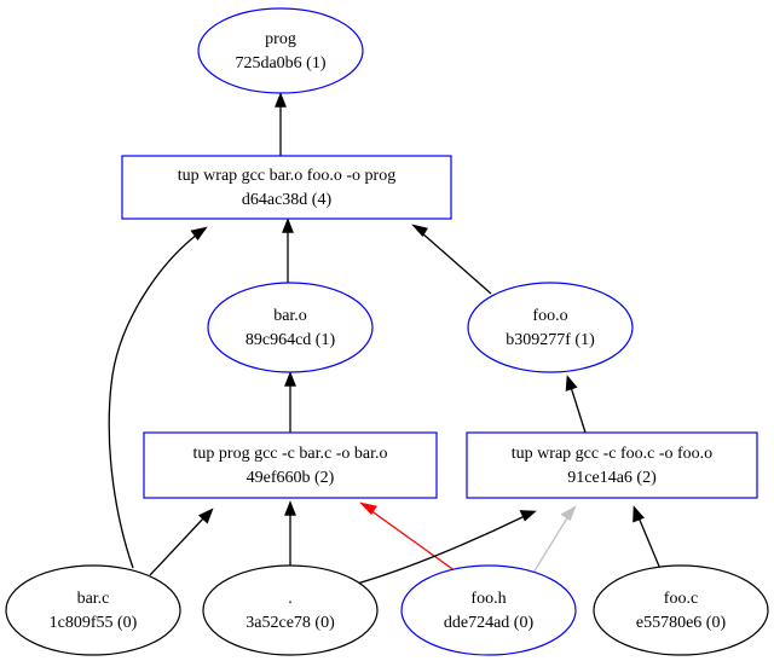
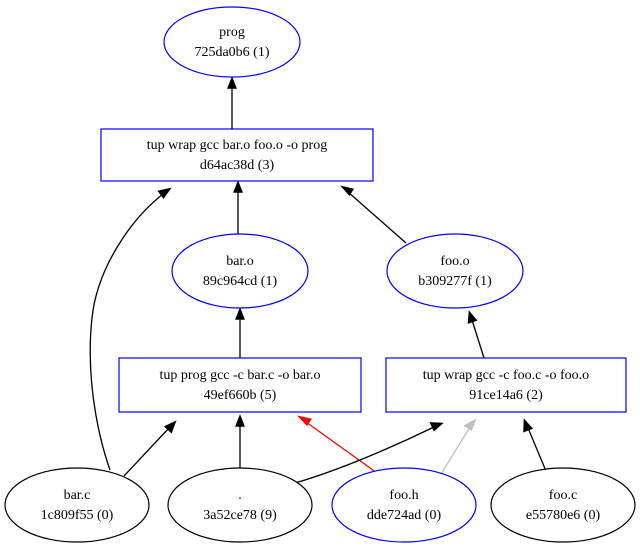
  prog
  725da0b6 (1)
  tup wrap gcc bar.o foo.o -o prog
- d64ac38d (4)
+ d64ac38d (3)
  bar.o
  89c964cd (1)
  foo.o
  b309277f (1)
  tup prog gcc -c bar.c -o bar.o
- 49ef660b (2)
+ 49ef660b (5)
  tup wrap gcc -c foo.c -o foo.o
  91ce14a6 (2)
  bar.c
  1c809f55 (0)
  .
- 3a52ce78 (0)
+ 3a52ce78 (9)
  foo.h
  dde724ad (0)
  foo.c
  e55780e6 (0)
